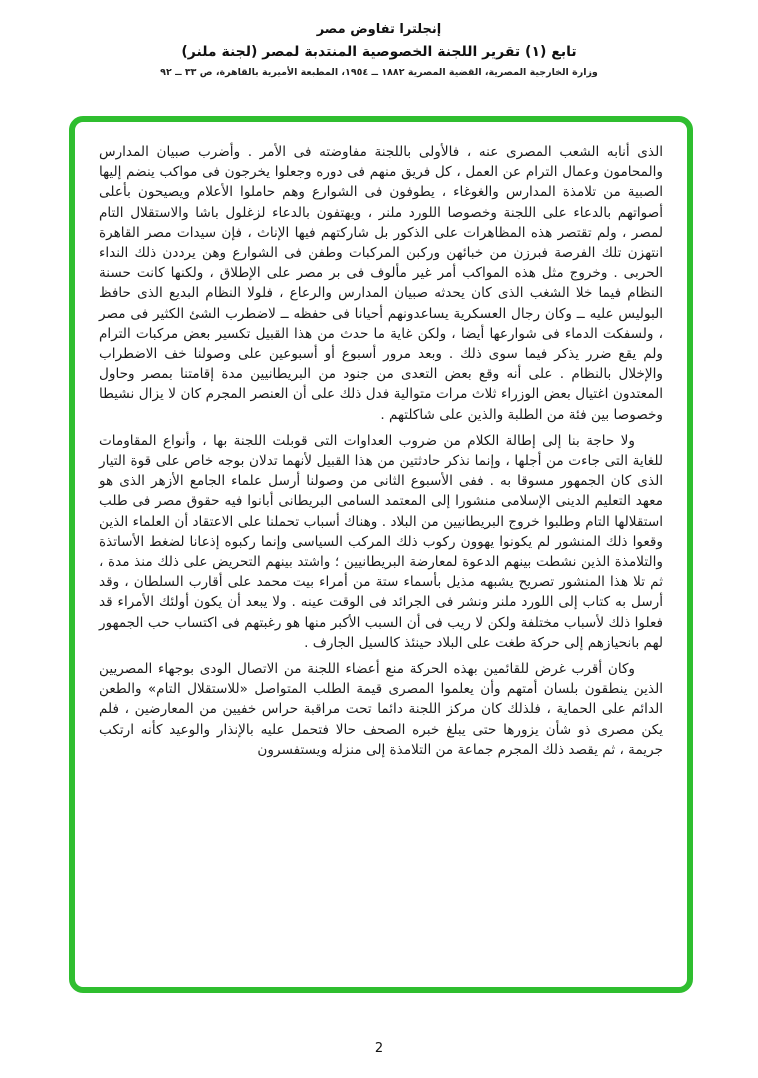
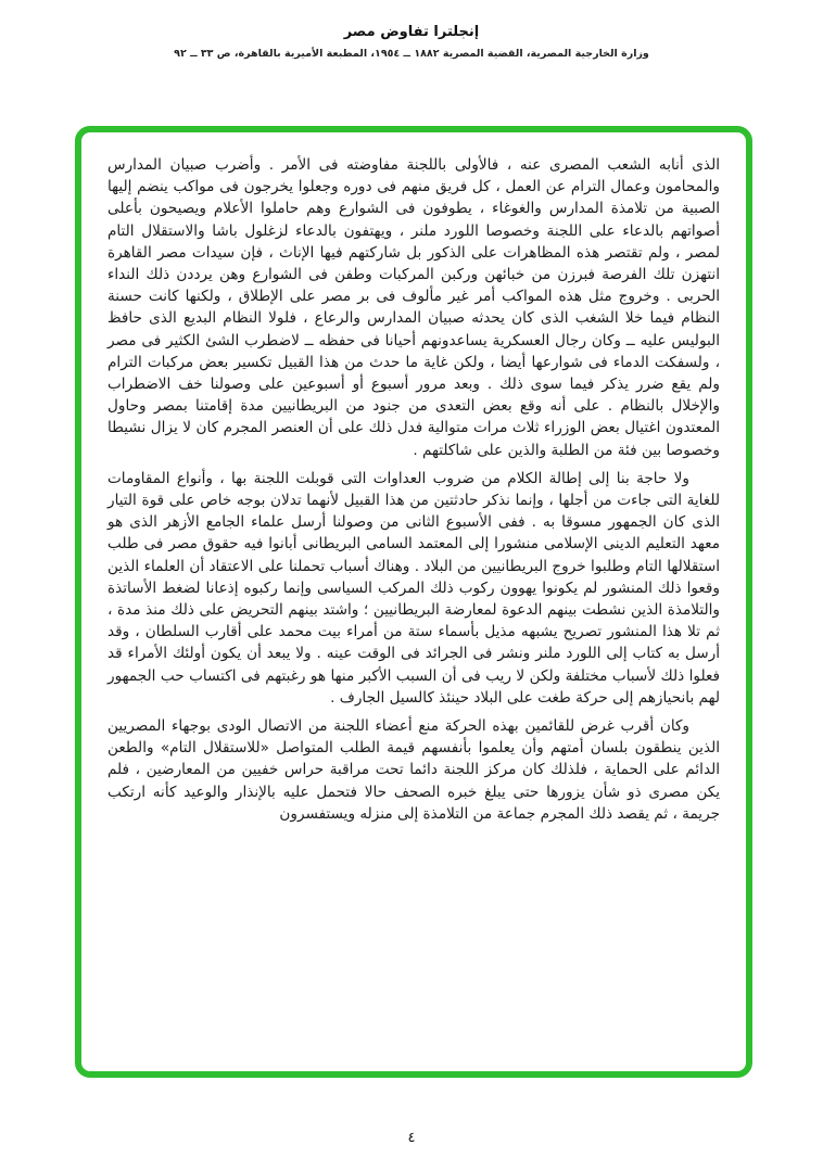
  إنجلترا تفاوض مصر
- تابع (١) تقرير اللجنة الخصوصية المنتدبة لمصر (لجنة ملنر)
  وزارة الخارجية المصرية، القضية المصرية ١٨٨٢ ــ ١٩٥٤، المطبعة الأميرية بالقاهرة، ص ٣٣ ــ ٩٢
  الذى أنابه الشعب المصرى عنه ، فالأولى باللجنة مفاوضته فى الأمر . وأضرب صبيان المدارس والمحامون وعمال الترام عن العمل ، كل فريق منهم فى دوره وجعلوا يخرجون فى مواكب ينضم إليها الصبية من تلامذة المدارس والغوغاء ، يطوفون فى الشوارع وهم حاملوا الأعلام ويصيحون بأعلى أصواتهم بالدعاء على اللجنة وخصوصا اللورد ملنر ، ويهتفون بالدعاء لزغلول باشا والاستقلال التام لمصر ، ولم تقتصر هذه المظاهرات على الذكور بل شاركتهم فيها الإناث ، فإن سيدات مصر القاهرة انتهزن تلك الفرصة فبرزن من خبائهن وركبن المركبات وطفن فى الشوارع وهن يرددن ذلك النداء الحربى . وخروج مثل هذه المواكب أمر غير مألوف فى بر مصر على الإطلاق ، ولكنها كانت حسنة النظام فيما خلا الشغب الذى كان يحدثه صبيان المدارس والرعاع ، فلولا النظام البديع الذى حافظ البوليس عليه ــ وكان رجال العسكرية يساعدونهم أحيانا فى حفظه ــ لاضطرب الشئ الكثير فى مصر ، ولسفكت الدماء فى شوارعها أيضا ، ولكن غاية ما حدث من هذا القبيل تكسير بعض مركبات الترام ولم يقع ضرر يذكر فيما سوى ذلك . وبعد مرور أسبوع أو أسبوعين على وصولنا خف الاضطراب والإخلال بالنظام . على أنه وقع بعض التعدى من جنود من البريطانيين مدة إقامتنا بمصر وحاول المعتدون اغتيال بعض الوزراء ثلاث مرات متوالية فدل ذلك على أن العنصر المجرم كان لا يزال نشيطا وخصوصا بين فئة من الطلبة والذين على شاكلتهم .
  ولا حاجة بنا إلى إطالة الكلام من ضروب العداوات التى قوبلت اللجنة بها ، وأنواع المقاومات للغاية التى جاءت من أجلها ، وإنما نذكر حادثتين من هذا القبيل لأنهما تدلان بوجه خاص على قوة التيار الذى كان الجمهور مسوقا به . ففى الأسبوع الثانى من وصولنا أرسل علماء الجامع الأزهر الذى هو معهد التعليم الدينى الإسلامى منشورا إلى المعتمد السامى البريطانى أبانوا فيه حقوق مصر فى طلب استقلالها التام وطلبوا خروج البريطانيين من البلاد . وهناك أسباب تحملنا على الاعتقاد أن العلماء الذين وقعوا ذلك المنشور لم يكونوا يهوون ركوب ذلك المركب السياسى وإنما ركبوه إذعانا لضغط الأساتذة والتلامذة الذين نشطت بينهم الدعوة لمعارضة البريطانيين ؛ واشتد بينهم التحريض على ذلك منذ مدة ، ثم تلا هذا المنشور تصريح يشبهه مذيل بأسماء ستة من أمراء بيت محمد على أقارب السلطان ، وقد أرسل به كتاب إلى اللورد ملنر ونشر فى الجرائد فى الوقت عينه . ولا يبعد أن يكون أولئك الأمراء قد فعلوا ذلك لأسباب مختلفة ولكن لا ريب فى أن السبب الأكبر منها هو رغبتهم فى اكتساب حب الجمهور لهم بانحيازهم إلى حركة طغت على البلاد حينئذ كالسيل الجارف .
- وكان أقرب غرض للقائمين بهذه الحركة منع أعضاء اللجنة من الاتصال الودى بوجهاء المصريين الذين ينطقون بلسان أمتهم وأن يعلموا المصرى قيمة الطلب المتواصل «للاستقلال التام» والطعن الدائم على الحماية ، فلذلك كان مركز اللجنة دائما تحت مراقبة حراس خفيين من المعارضين ، فلم يكن مصرى ذو شأن يزورها حتى يبلغ خبره الصحف حالا فتحمل عليه بالإنذار والوعيد كأنه ارتكب جريمة ، ثم يقصد ذلك المجرم جماعة من التلامذة إلى منزله ويستفسرون
+ وكان أقرب غرض للقائمين بهذه الحركة منع أعضاء اللجنة من الاتصال الودى بوجهاء المصريين الذين ينطقون بلسان أمتهم وأن يعلموا بأنفسهم قيمة الطلب المتواصل «للاستقلال التام» والطعن الدائم على الحماية ، فلذلك كان مركز اللجنة دائما تحت مراقبة حراس خفيين من المعارضين ، فلم يكن مصرى ذو شأن يزورها حتى يبلغ خبره الصحف حالا فتحمل عليه بالإنذار والوعيد كأنه ارتكب جريمة ، ثم يقصد ذلك المجرم جماعة من التلامذة إلى منزله ويستفسرون
- 2
+ ٤
